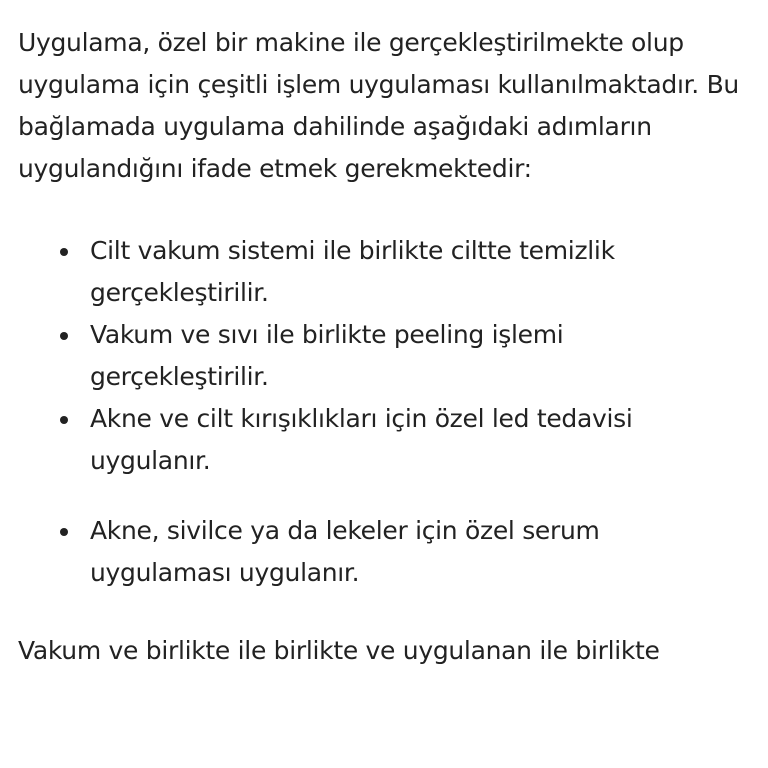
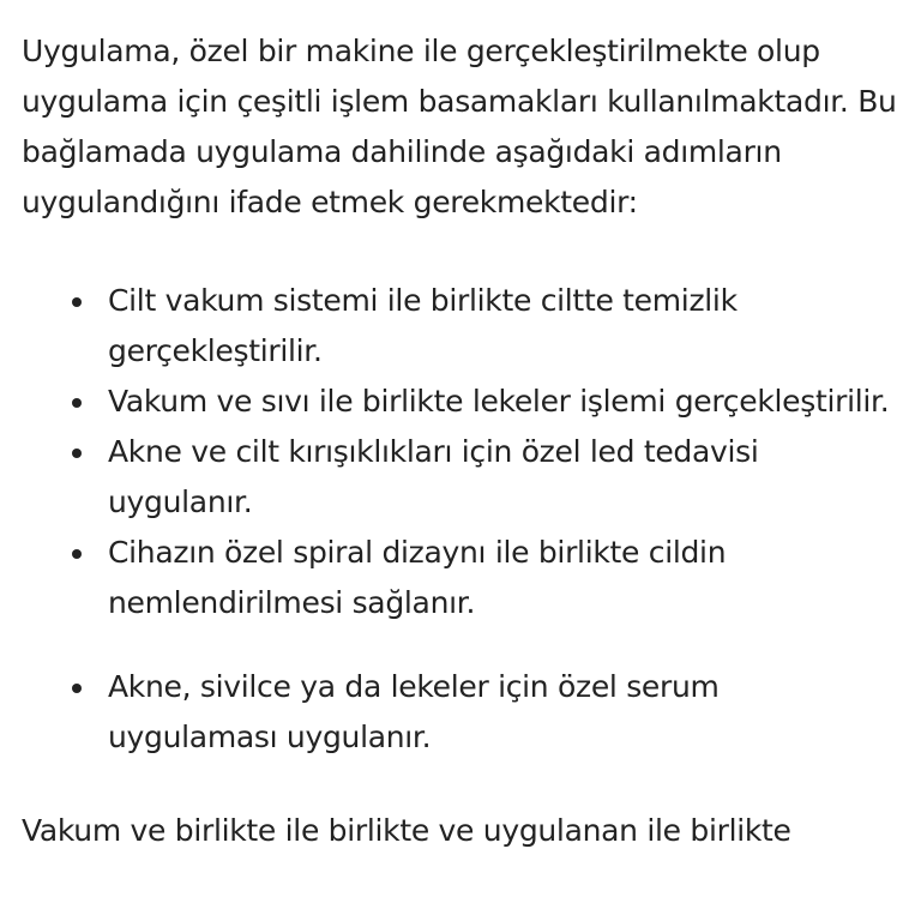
- Uygulama, özel bir makine ile gerçekleştirilmekte olup uygulama için çeşitli işlem uygulaması kullanılmaktadır. Bu bağlamada uygulama dahilinde aşağıdaki adımların uygulandığını ifade etmek gerekmektedir:
+ Uygulama, özel bir makine ile gerçekleştirilmekte olup uygulama için çeşitli işlem basamakları kullanılmaktadır. Bu bağlamada uygulama dahilinde aşağıdaki adımların uygulandığını ifade etmek gerekmektedir:
  Cilt vakum sistemi ile birlikte ciltte temizlik gerçekleştirilir.
- Vakum ve sıvı ile birlikte peeling işlemi gerçekleştirilir.
+ Vakum ve sıvı ile birlikte lekeler işlemi gerçekleştirilir.
  Akne ve cilt kırışıklıkları için özel led tedavisi uygulanır.
+ Cihazın özel spiral dizaynı ile birlikte cildin nemlendirilmesi sağlanır.
  Akne, sivilce ya da lekeler için özel serum uygulaması uygulanır.
  Vakum ve birlikte ile birlikte ve uygulanan ile birlikte
